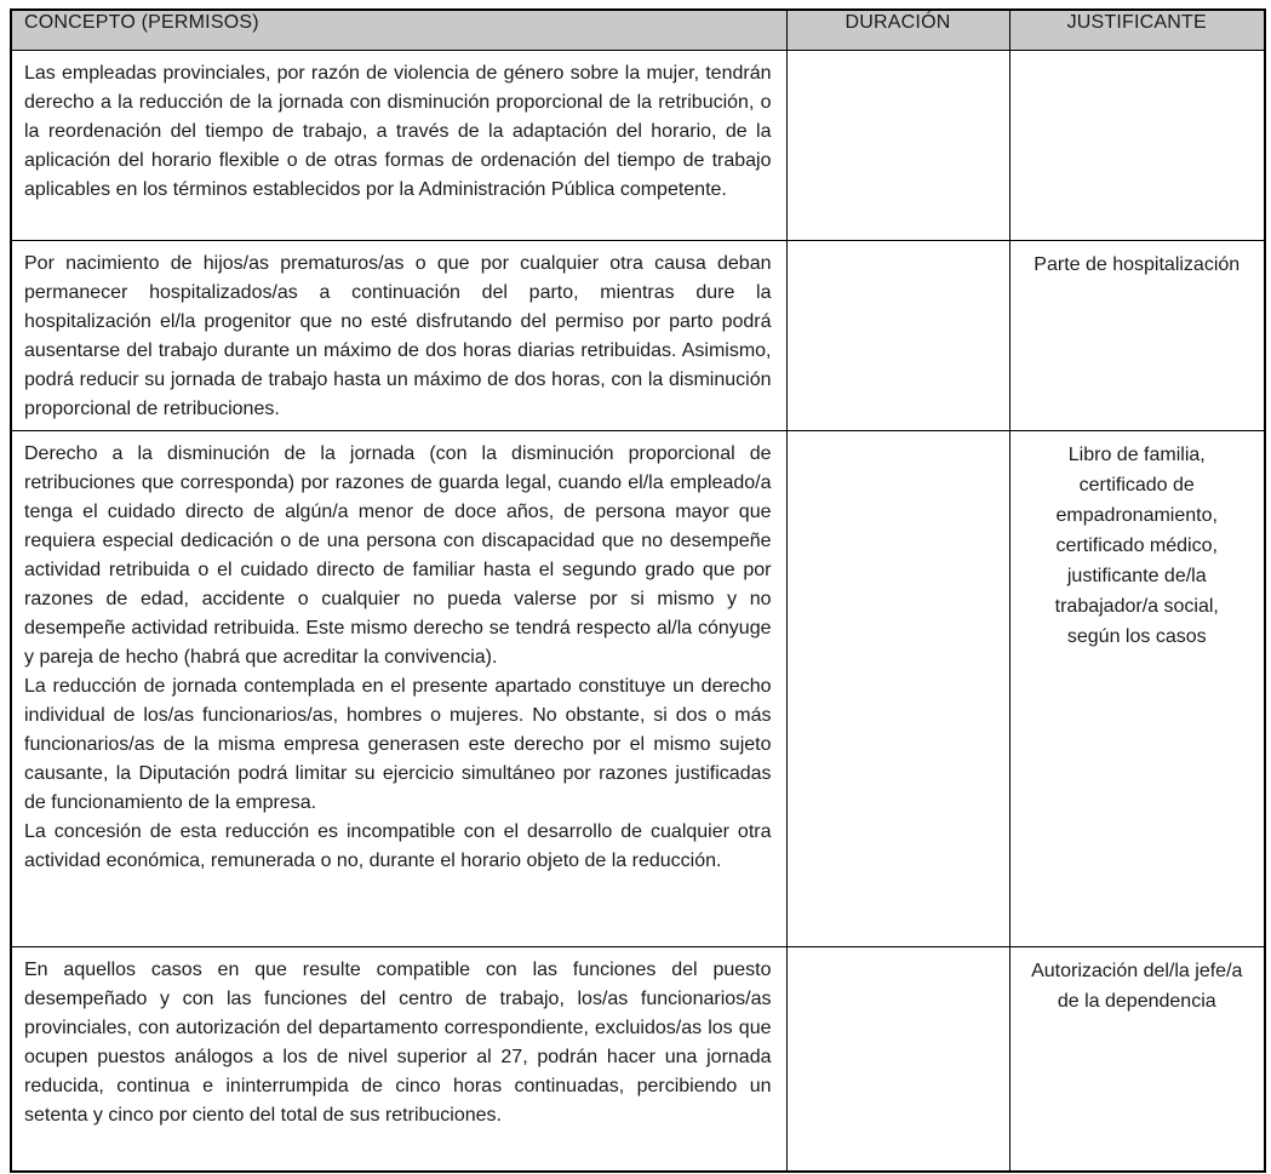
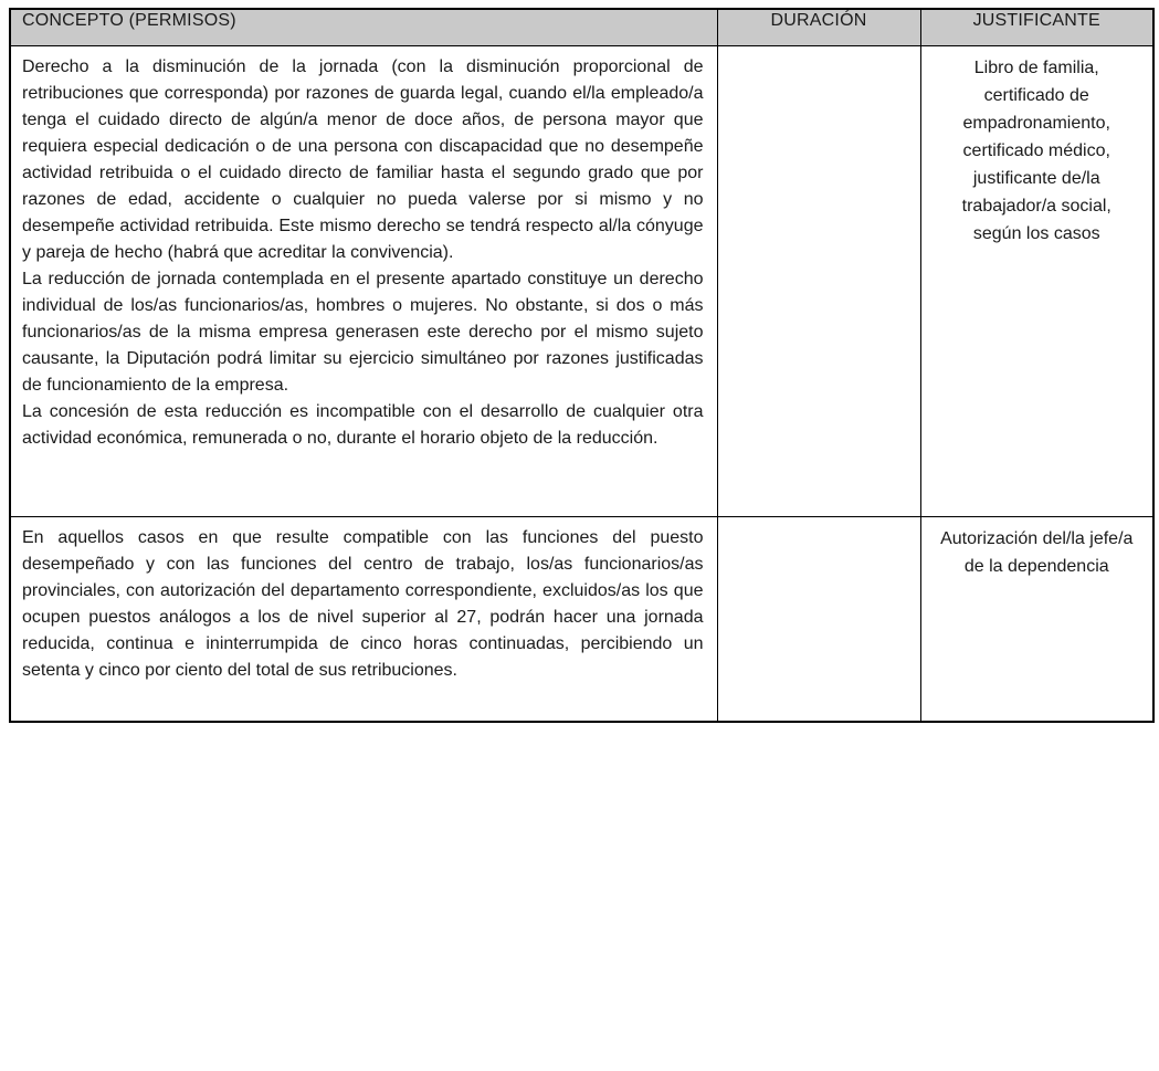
  CONCEPTO (PERMISOS)	DURACIÓN	JUSTIFICANTE
- Las empleadas provinciales, por razón de violencia de género sobre la mujer, tendrán derecho a la reducción de la jornada con disminución proporcional de la retribución, o la reordenación del tiempo de trabajo, a través de la adaptación del horario, de la aplicación del horario flexible o de otras formas de ordenación del tiempo de trabajo aplicables en los términos establecidos por la Administración Pública competente.
- Por nacimiento de hijos/as prematuros/as o que por cualquier otra causa deban permanecer hospitalizados/as a continuación del parto, mientras dure la hospitalización el/la progenitor que no esté disfrutando del permiso por parto podrá ausentarse del trabajo durante un máximo de dos horas diarias retribuidas. Asimismo, podrá reducir su jornada de trabajo hasta un máximo de dos horas, con la disminución proporcional de retribuciones.		Parte de hospitalización
  Derecho a la disminución de la jornada (con la disminución proporcional de retribuciones que corresponda) por razones de guarda legal, cuando el/la empleado/a tenga el cuidado directo de algún/a menor de doce años, de persona mayor que requiera especial dedicación o de una persona con discapacidad que no desempeñe actividad retribuida o el cuidado directo de familiar hasta el segundo grado que por razones de edad, accidente o cualquier no pueda valerse por si mismo y no desempeñe actividad retribuida. Este mismo derecho se tendrá respecto al/la cónyuge y pareja de hecho (habrá que acreditar la convivencia). La reducción de jornada contemplada en el presente apartado constituye un derecho individual de los/as funcionarios/as, hombres o mujeres. No obstante, si dos o más funcionarios/as de la misma empresa generasen este derecho por el mismo sujeto causante, la Diputación podrá limitar su ejercicio simultáneo por razones justificadas de funcionamiento de la empresa. La concesión de esta reducción es incompatible con el desarrollo de cualquier otra actividad económica, remunerada o no, durante el horario objeto de la reducción.		Libro de familia, certificado de empadronamiento, certificado médico, justificante de/la trabajador/a social, según los casos
  En aquellos casos en que resulte compatible con las funciones del puesto desempeñado y con las funciones del centro de trabajo, los/as funcionarios/as provinciales, con autorización del departamento correspondiente, excluidos/as los que ocupen puestos análogos a los de nivel superior al 27, podrán hacer una jornada reducida, continua e ininterrumpida de cinco horas continuadas, percibiendo un setenta y cinco por ciento del total de sus retribuciones.		Autorización del/la jefe/a de la dependencia
